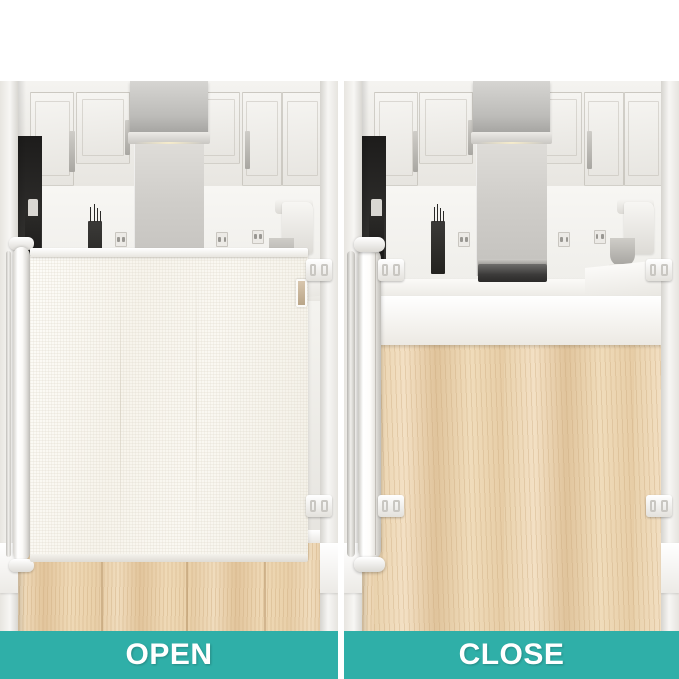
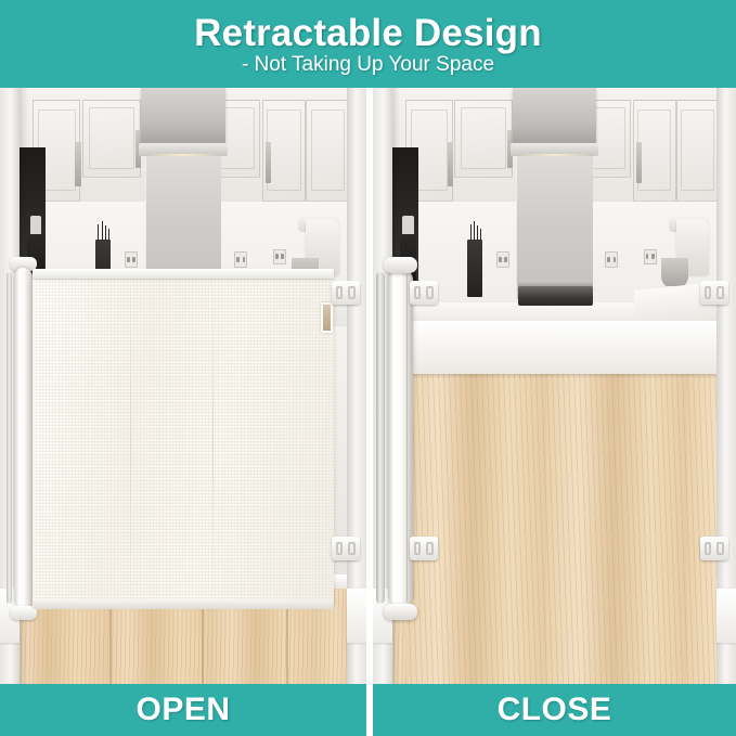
+ Retractable Design
+ - Not Taking Up Your Space
  OPEN
  CLOSE
